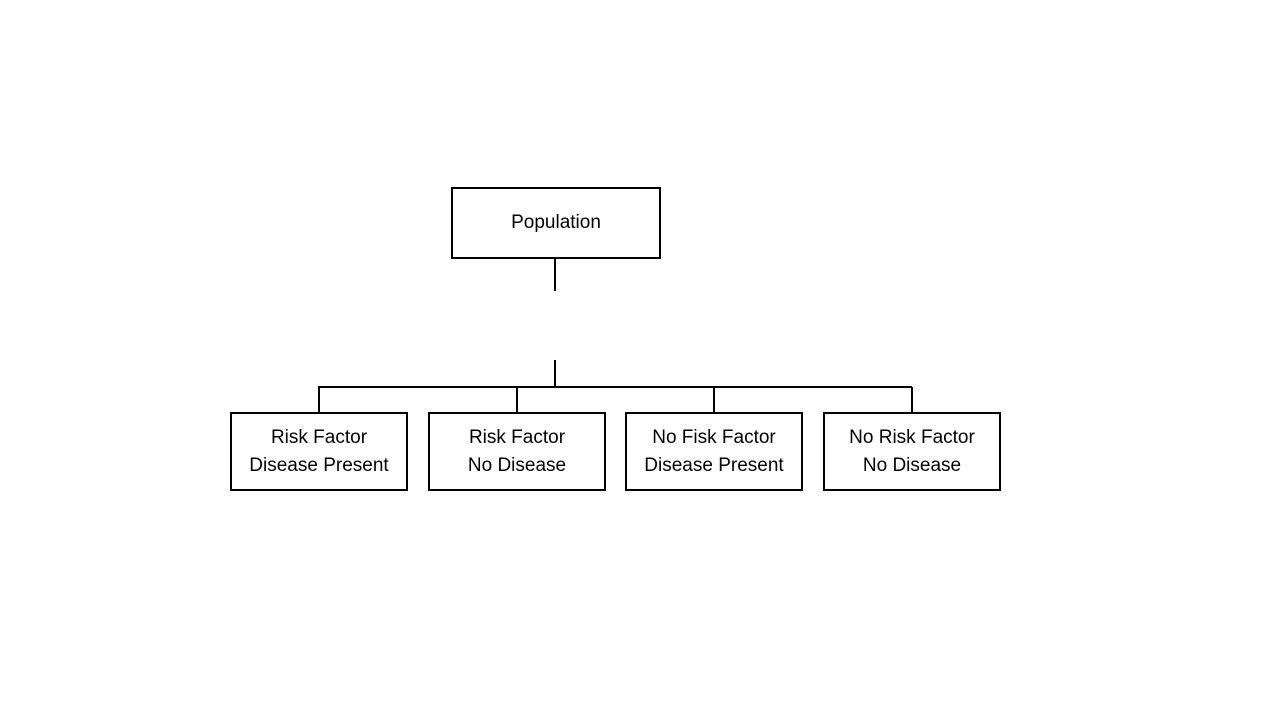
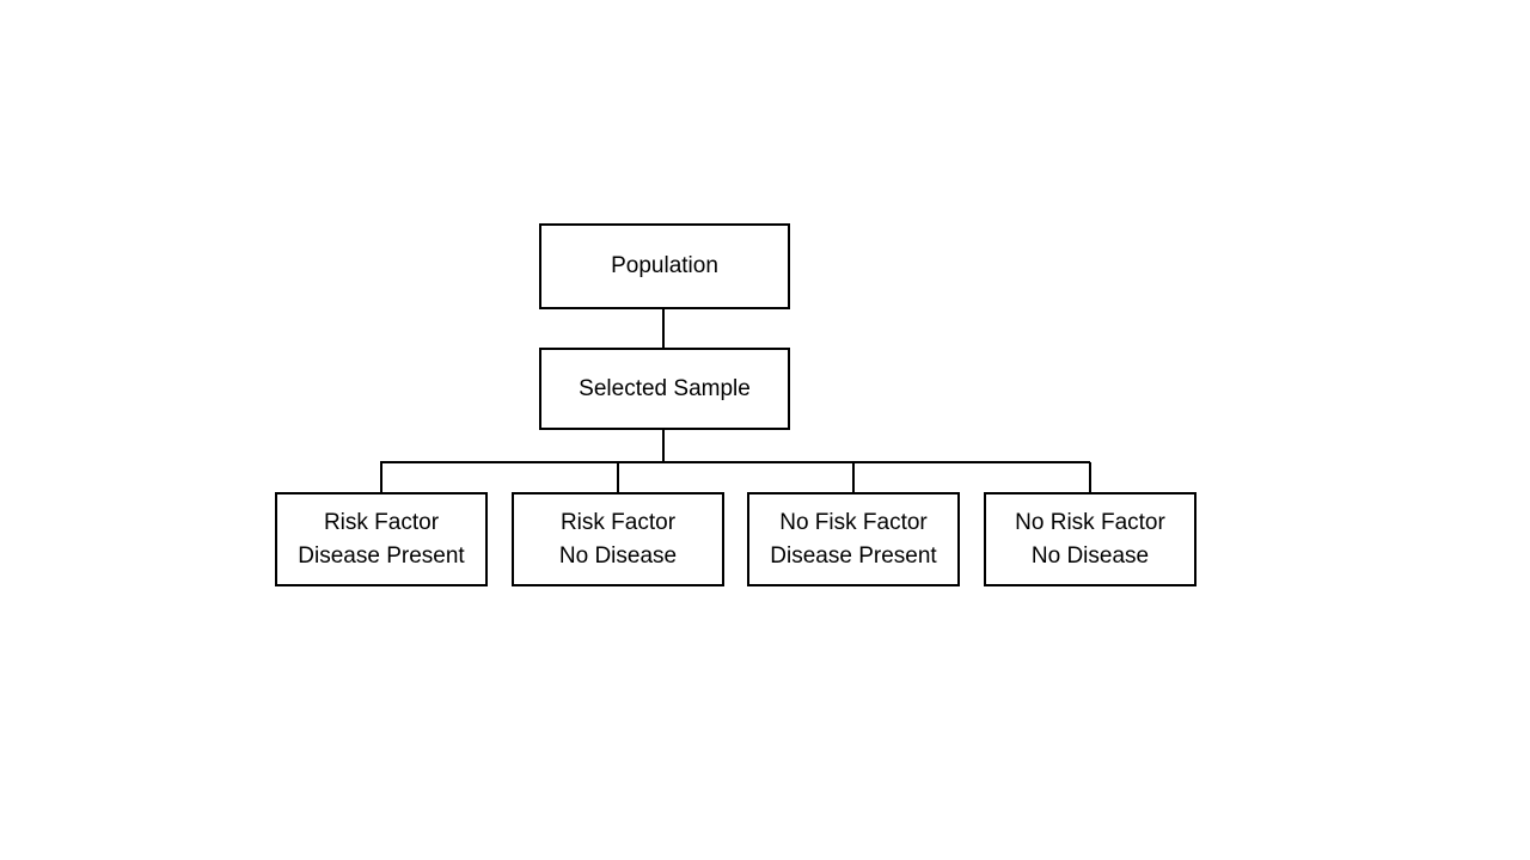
  Population
+ Selected Sample
  Risk Factor
  Disease Present
  Risk Factor
  No Disease
  No Fisk Factor
  Disease Present
  No Risk Factor
  No Disease
